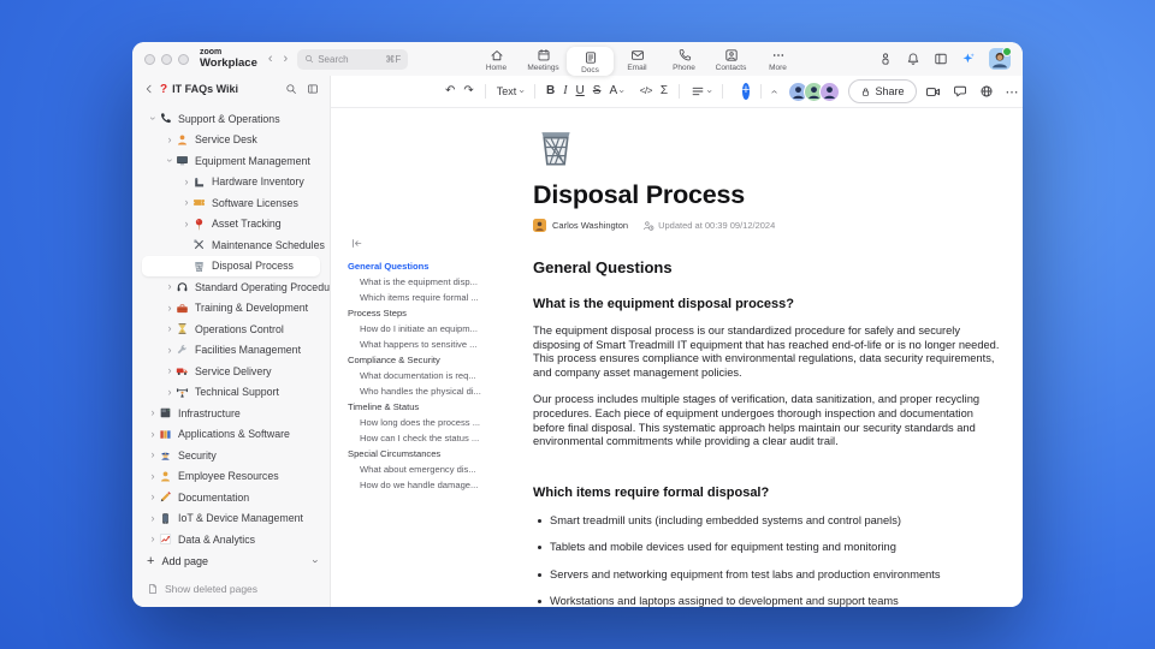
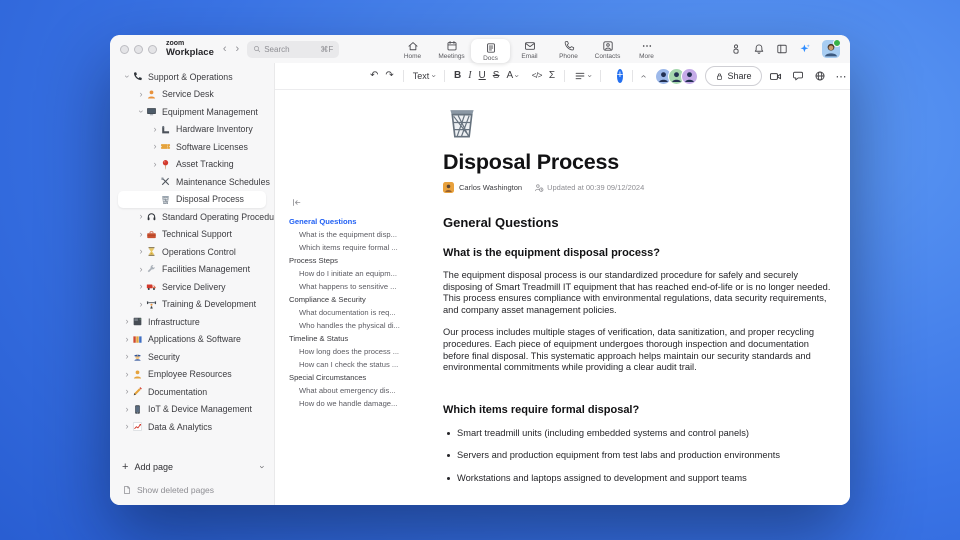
  Workplace
  ‹
  ›
  Search
  ⌘F
- ?
- IT FAQs Wiki
  Support & Operations
  ›
  Service Desk
  Equipment Management
  ›
  Hardware Inventory
  ›
  Software Licenses
  ›
  Asset Tracking
  Maintenance Schedules
  Disposal Process
  ›
  Standard Operating Procedu
  ›
- Training & Development
+ Technical Support
  ›
  Operations Control
  ›
  Facilities Management
  ›
  Service Delivery
  ›
- Technical Support
+ Training & Development
  ›
  Infrastructure
  ›
  Applications & Software
  ›
  Security
  ›
  Employee Resources
  ›
  Documentation
  ›
  IoT & Device Management
  ›
  Data & Analytics
  +
  Add page
  Show deleted pages
  ↶
  ↷
  Text
  B
  I
  U
  S
  A
  </>
  Σ
  +
  Share
  ⋯
  General Questions
  What is the equipment disp...
  Which items require formal ...
  Process Steps
  How do I initiate an equipm...
  What happens to sensitive ...
  Compliance & Security
  What documentation is req...
  Who handles the physical di...
  Timeline & Status
  How long does the process ...
  How can I check the status ...
  Special Circumstances
  What about emergency dis...
  How do we handle damage...
  Disposal Process
  Carlos Washington
  Updated at 00:39 09/12/2024
  General Questions
  What is the equipment disposal process?
  The equipment disposal process is our standardized procedure for safely and securely disposing of Smart Treadmill IT equipment that has reached end-of-life or is no longer needed. This process ensures compliance with environmental regulations, data security requirements, and company asset management policies.
  Our process includes multiple stages of verification, data sanitization, and proper recycling procedures. Each piece of equipment undergoes thorough inspection and documentation before final disposal. This systematic approach helps maintain our security standards and environmental commitments while providing a clear audit trail.
  Which items require formal disposal?
  Smart treadmill units (including embedded systems and control panels)
- Tablets and mobile devices used for equipment testing and monitoring
- Servers and networking equipment from test labs and production environments
+ Servers and production equipment from test labs and production environments
  Workstations and laptops assigned to development and support teams
